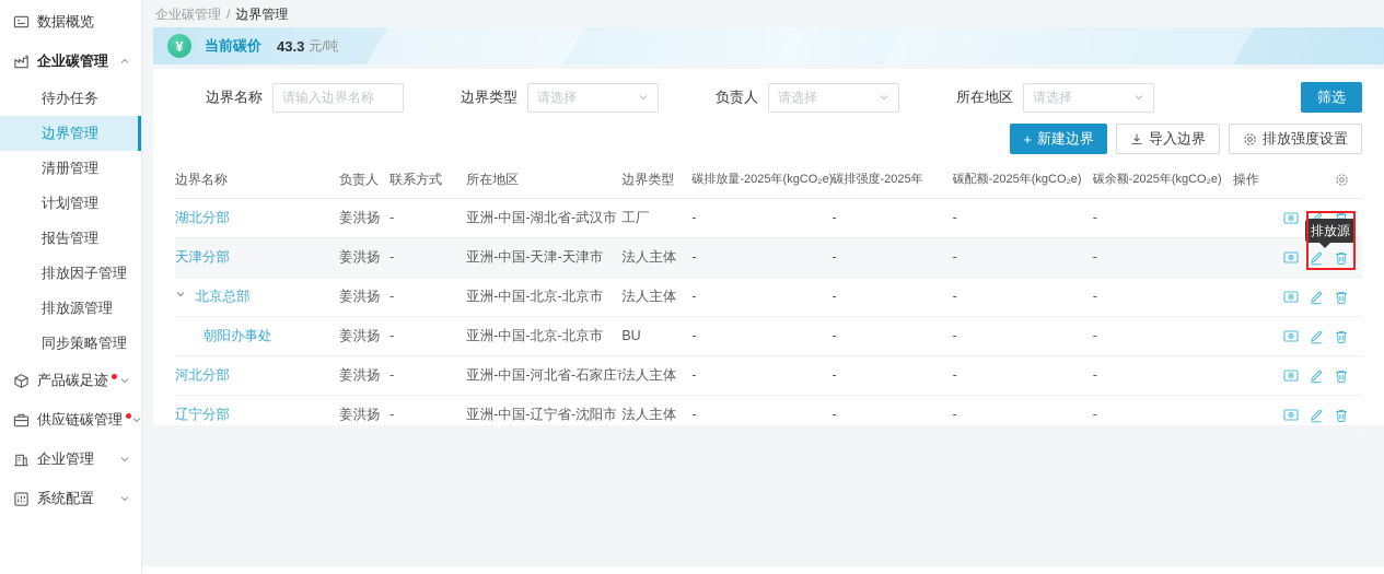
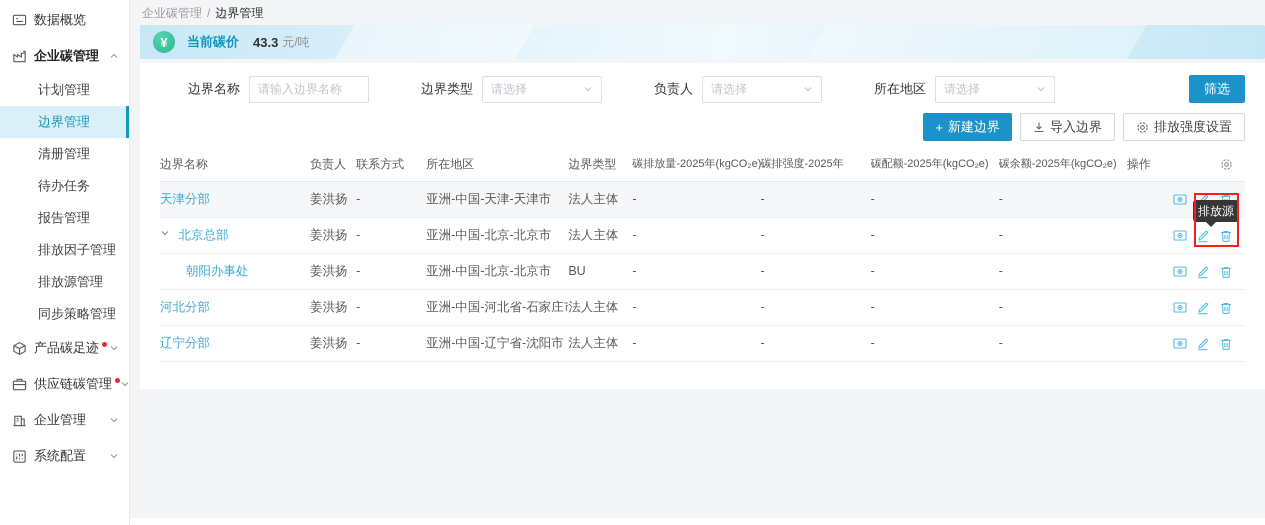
  数据概览
  企业碳管理
- 待办任务
+ 计划管理
  边界管理
  清册管理
- 计划管理
+ 待办任务
  报告管理
  排放因子管理
  排放源管理
  同步策略管理
  产品碳足迹
  供应链碳管理
  企业管理
  系统配置
  企业碳管理 / 边界管理
  ¥
  当前碳价
  43.3
  元/吨
  边界名称
  请输入边界名称
  边界类型
  请选择
  负责人
  请选择
  所在地区
  请选择
  筛选
  +
  新建边界
  导入边界
  排放强度设置
  边界名称	负责人	联系方式	所在地区	边界类型	碳排放量-2025年(kgCO₂e)	碳排强度-2025年	碳配额-2025年(kgCO₂e)	碳余额-2025年(kgCO₂e)	操作
- 湖北分部	姜洪扬	-	亚洲-中国-湖北省-武汉市	工厂	-	-	-	-
  天津分部	姜洪扬	-	亚洲-中国-天津-天津市	法人主体	-	-	-	-
  北京总部	姜洪扬	-	亚洲-中国-北京-北京市	法人主体	-	-	-	-
  朝阳办事处	姜洪扬	-	亚洲-中国-北京-北京市	BU	-	-	-	-
  河北分部	姜洪扬	-	亚洲-中国-河北省-石家庄	法人主体	-	-	-	-
  辽宁分部	姜洪扬	-	亚洲-中国-辽宁省-沈阳市	法人主体	-	-	-	-
  排放源
